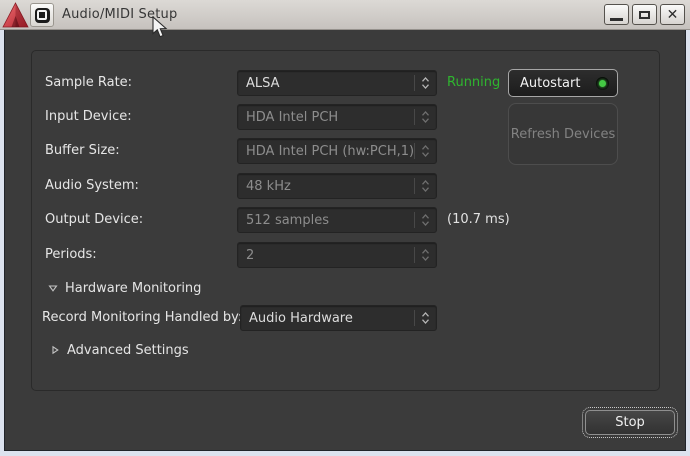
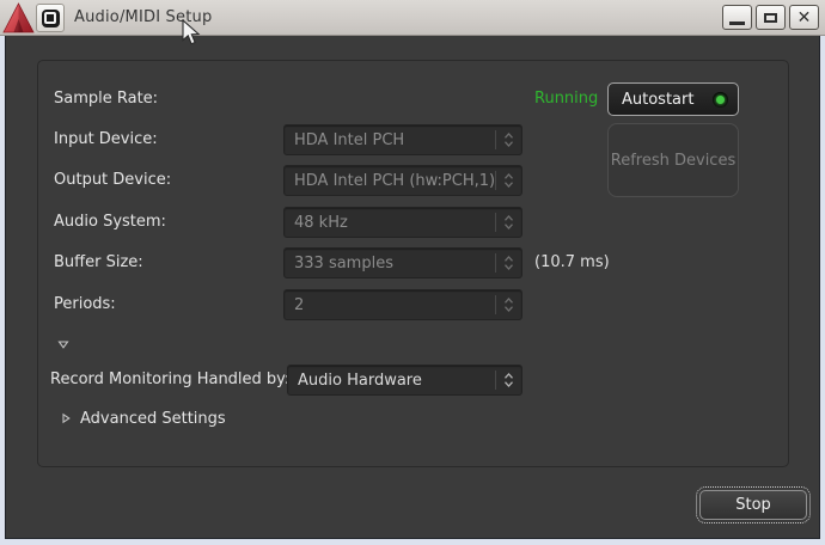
  Audio/MIDI Setup
  ✕
  Sample Rate:
  Input Device:
- Buffer Size:
+ Output Device:
  Audio System:
- Output Device:
+ Buffer Size:
  Periods:
- ALSA
  HDA Intel PCH
  HDA Intel PCH (hw:PCH,1)
  48 kHz
- 512 samples
+ 333 samples
  2
  Running
  Autostart
  Refresh Devices
  (10.7 ms)
- Hardware Monitoring
  Record Monitoring Handled by
  Audio Hardware
  Advanced Settings
  Stop
